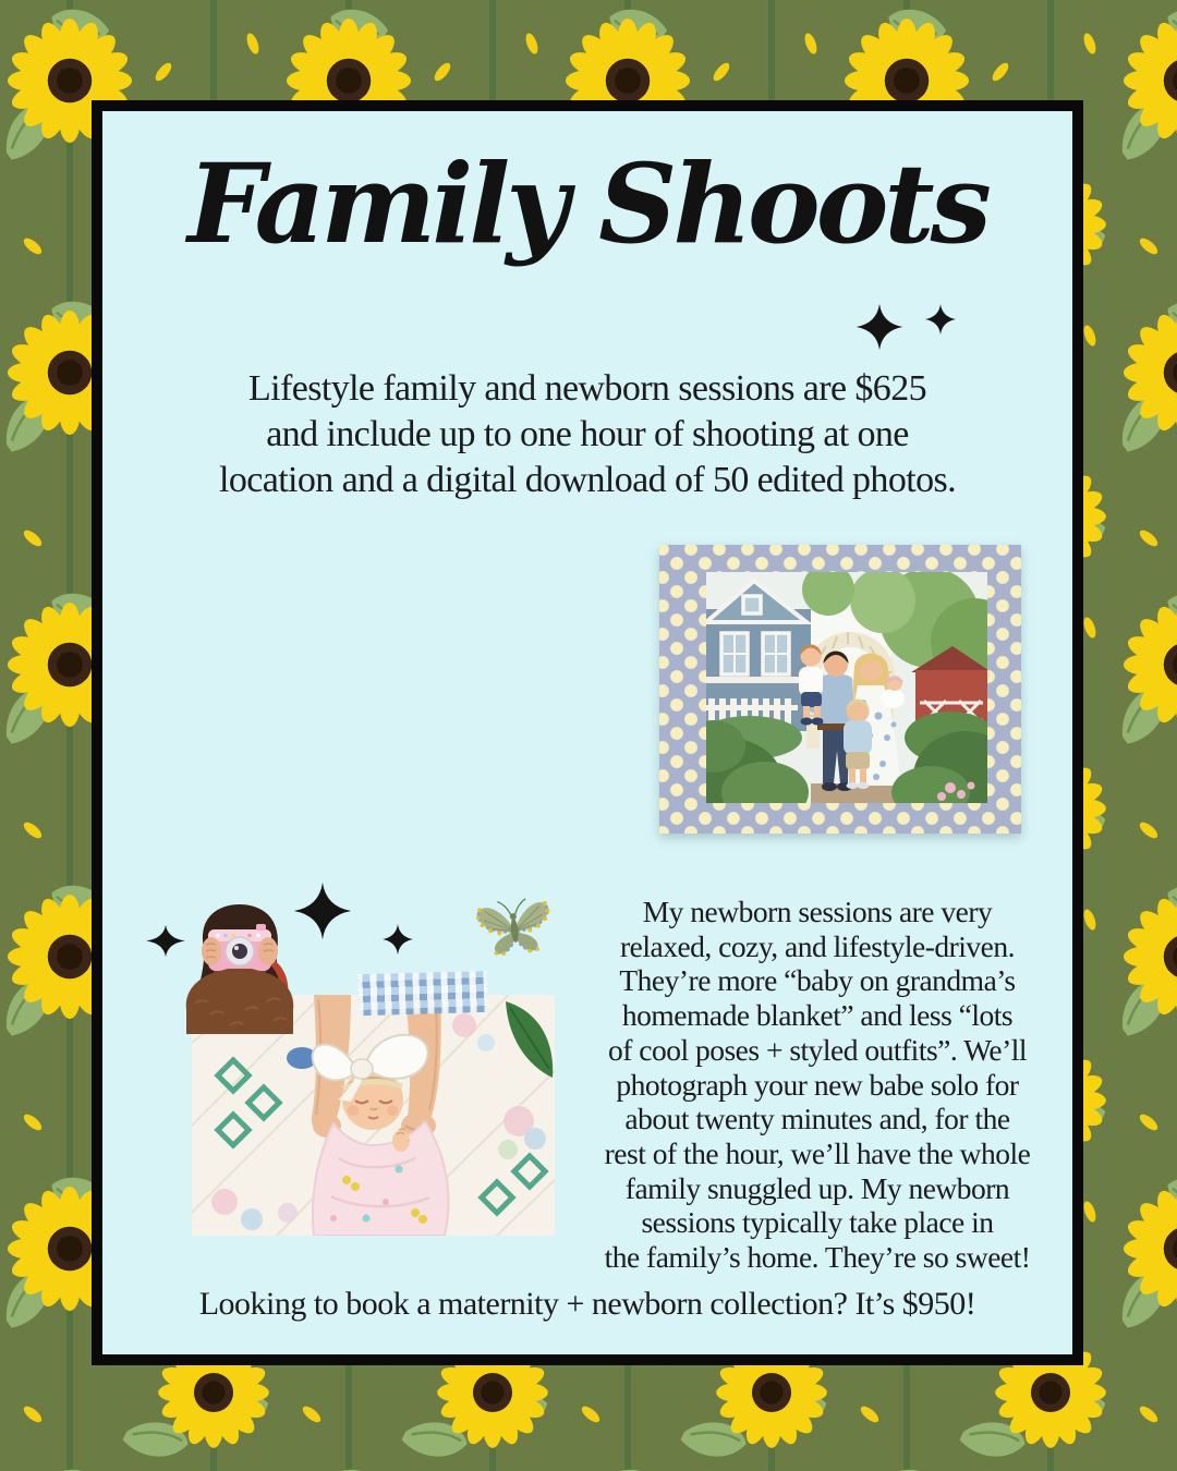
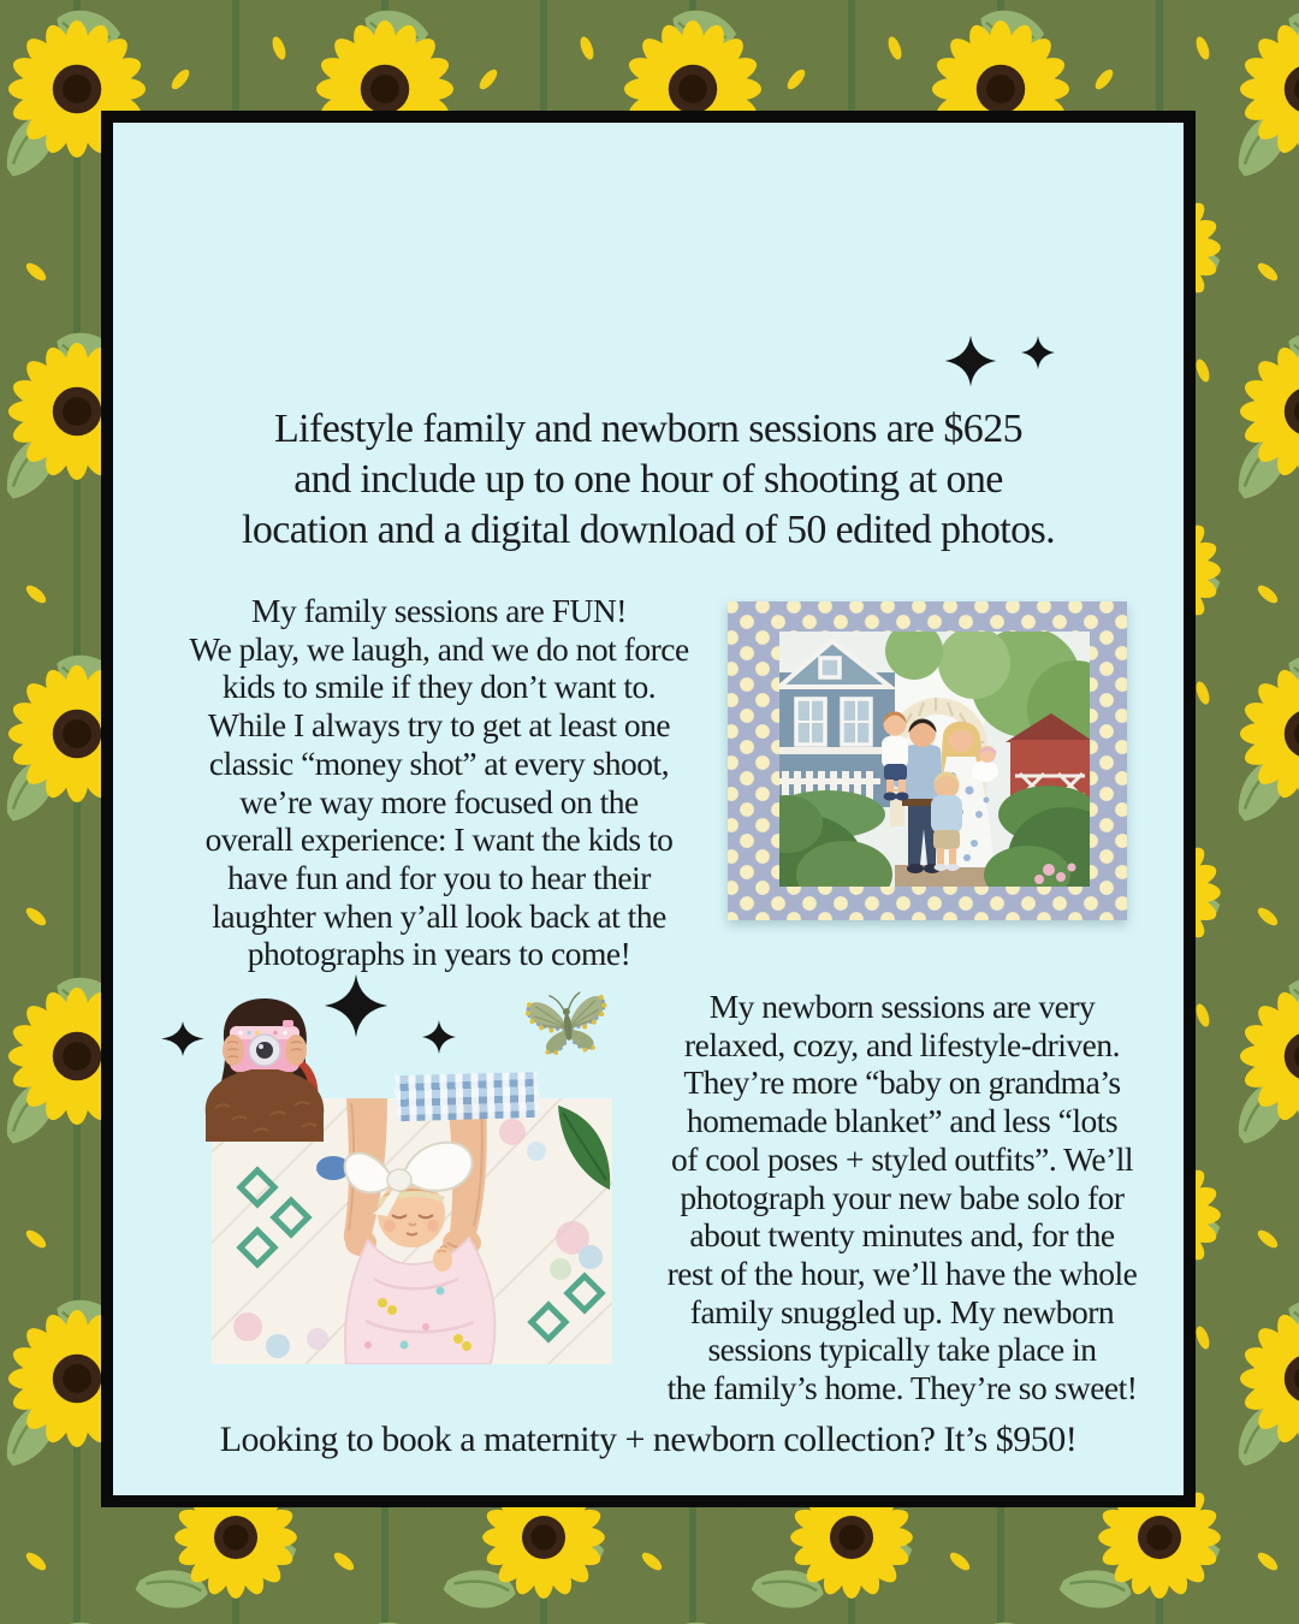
- Family Shoots
  Lifestyle family and newborn sessions are $625
  and include up to one hour of shooting at one
  location and a digital download of 50 edited photos.
+ My family sessions are FUN!
+ We play, we laugh, and we do not force
+ kids to smile if they don’t want to.
+ While I always try to get at least one
+ classic “money shot” at every shoot,
+ we’re way more focused on the
+ overall experience: I want the kids to
+ have fun and for you to hear their
+ laughter when y’all look back at the
+ photographs in years to come!
  My newborn sessions are very
  relaxed, cozy, and lifestyle-driven.
  They’re more “baby on grandma’s
  homemade blanket” and less “lots
  of cool poses + styled outfits”. We’ll
  photograph your new babe solo for
  about twenty minutes and, for the
  rest of the hour, we’ll have the whole
  family snuggled up. My newborn
  sessions typically take place in
  the family’s home. They’re so sweet!
  Looking to book a maternity + newborn collection? It’s $950!
